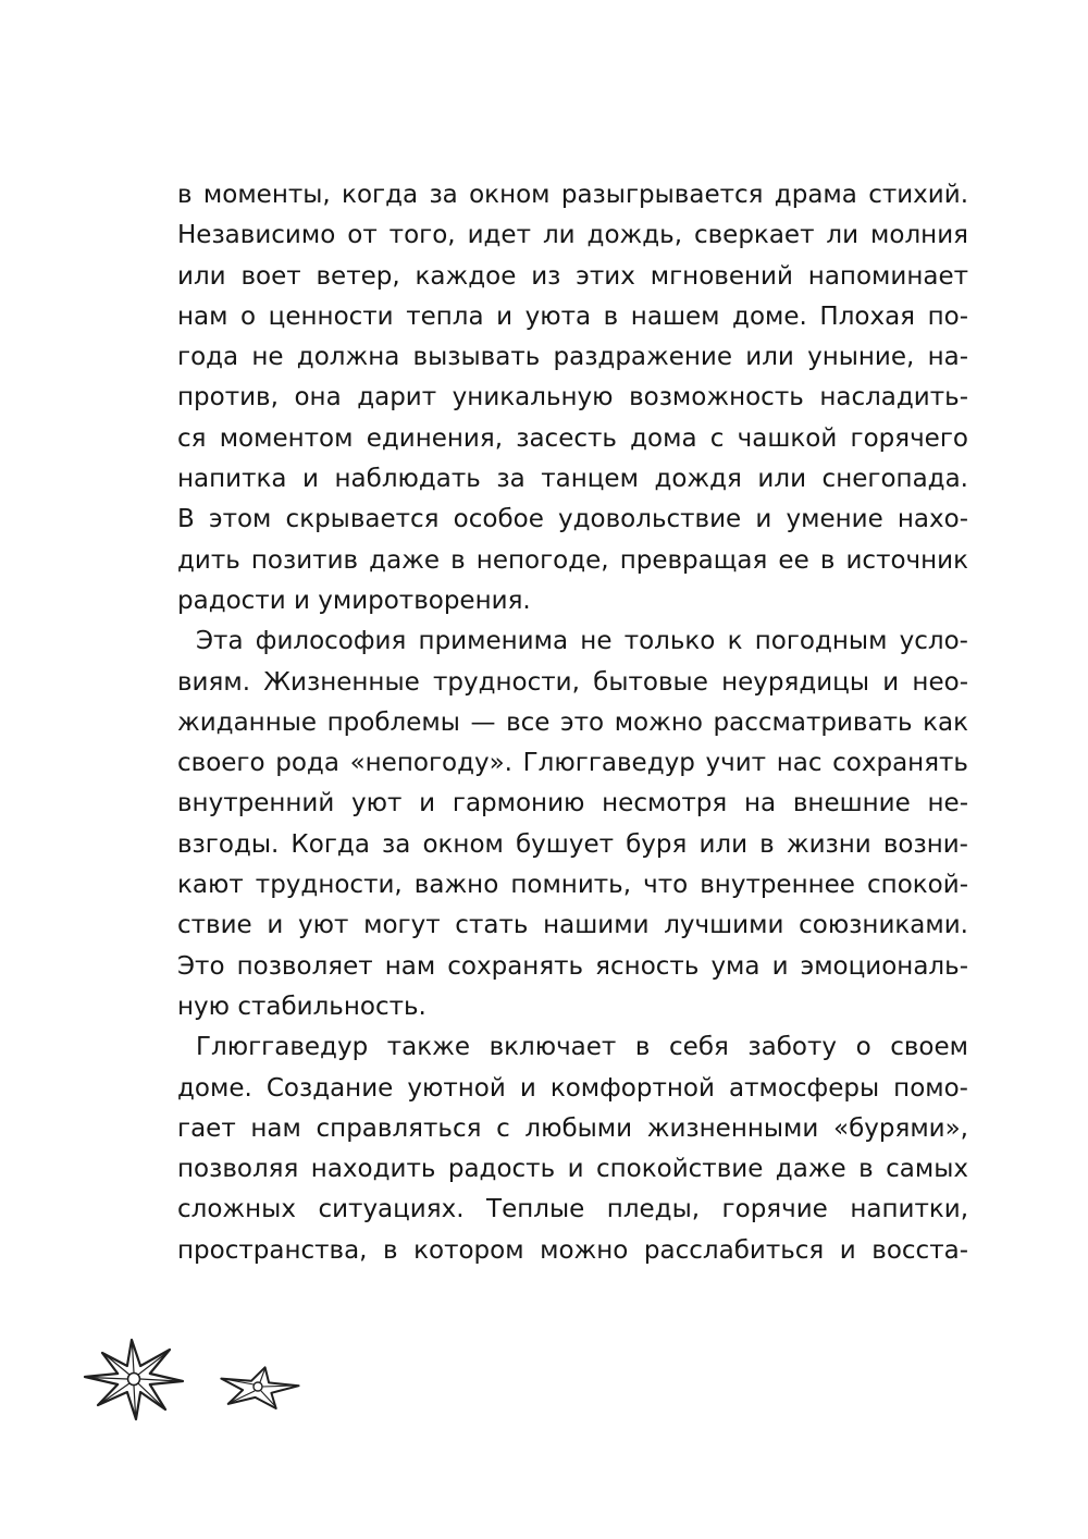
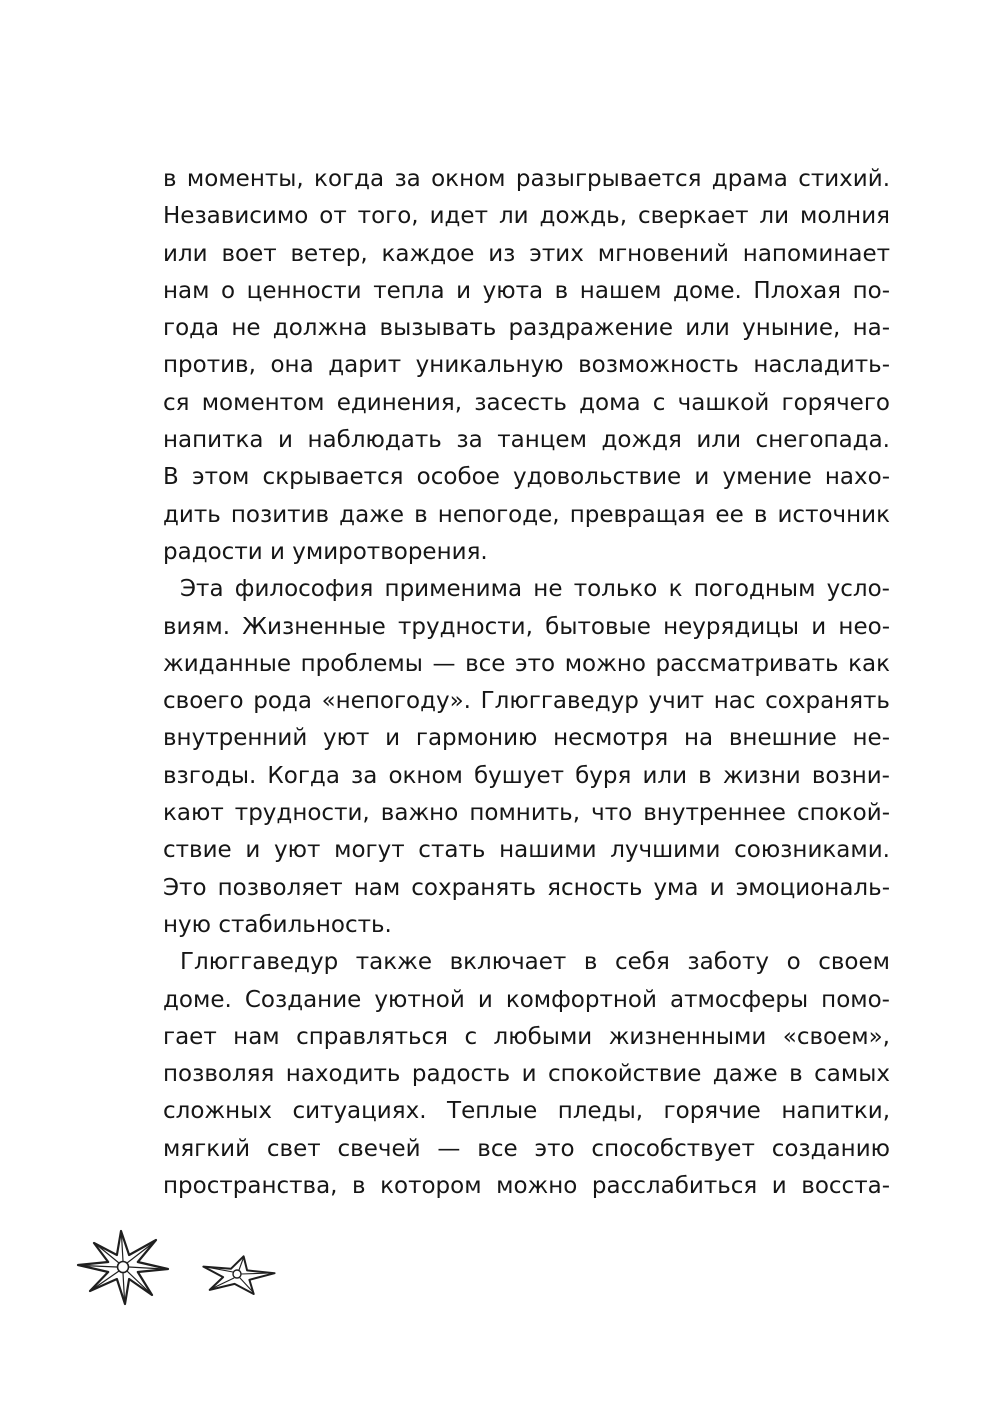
  в моменты, когда за окном разыгрывается драма стихий.
  Независимо от того, идет ли дождь, сверкает ли молния
  или воет ветер, каждое из этих мгновений напоминает
  нам о ценности тепла и уюта в нашем доме. Плохая по-
  года не должна вызывать раздражение или уныние, на-
  против, она дарит уникальную возможность насладить-
  ся моментом единения, засесть дома с чашкой горячего
  напитка и наблюдать за танцем дождя или снегопада.
  В этом скрывается особое удовольствие и умение нахо-
  дить позитив даже в непогоде, превращая ее в источник
  радости и умиротворения.
  Эта философия применима не только к погодным усло-
  виям. Жизненные трудности, бытовые неурядицы и нео-
  жиданные проблемы — все это можно рассматривать как
  своего рода «непогоду». Глюггаведур учит нас сохранять
  внутренний уют и гармонию несмотря на внешние не-
  взгоды. Когда за окном бушует буря или в жизни возни-
  кают трудности, важно помнить, что внутреннее спокой-
  ствие и уют могут стать нашими лучшими союзниками.
  Это позволяет нам сохранять ясность ума и эмоциональ-
  ную стабильность.
  Глюггаведур также включает в себя заботу о своем
  доме. Создание уютной и комфортной атмосферы помо-
- гает нам справляться с любыми жизненными «бурями»,
+ гает нам справляться с любыми жизненными «своем»,
  позволяя находить радость и спокойствие даже в самых
  сложных ситуациях. Теплые пледы, горячие напитки,
+ мягкий свет свечей — все это способствует созданию
  пространства, в котором можно расслабиться и восста-
